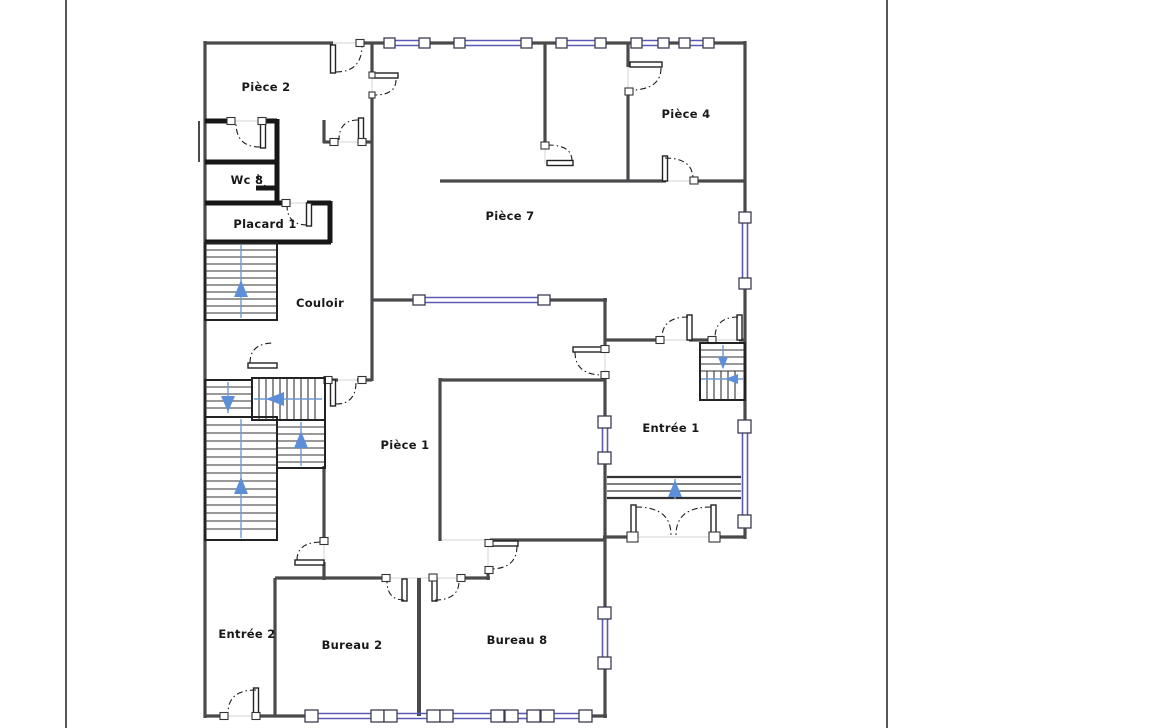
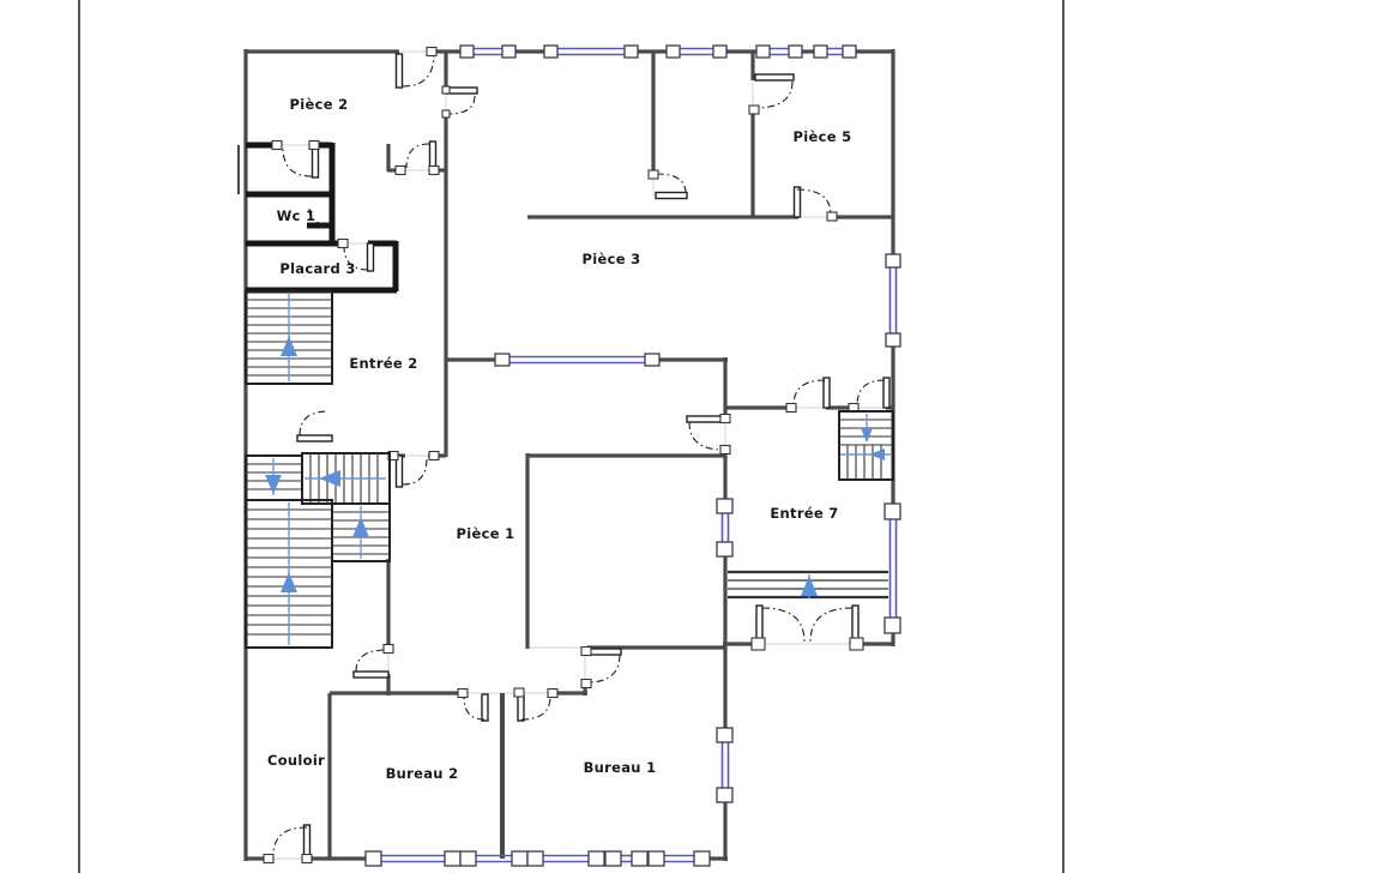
  Pièce 2
- Wc 8
+ Wc 1
- Placard 1
+ Placard 3
- Couloir
+ Entrée 2
- Pièce 7
+ Pièce 3
- Pièce 4
+ Pièce 5
  Pièce 1
- Entrée 1
+ Entrée 7
- Entrée 2
+ Couloir
  Bureau 2
- Bureau 8
+ Bureau 1
